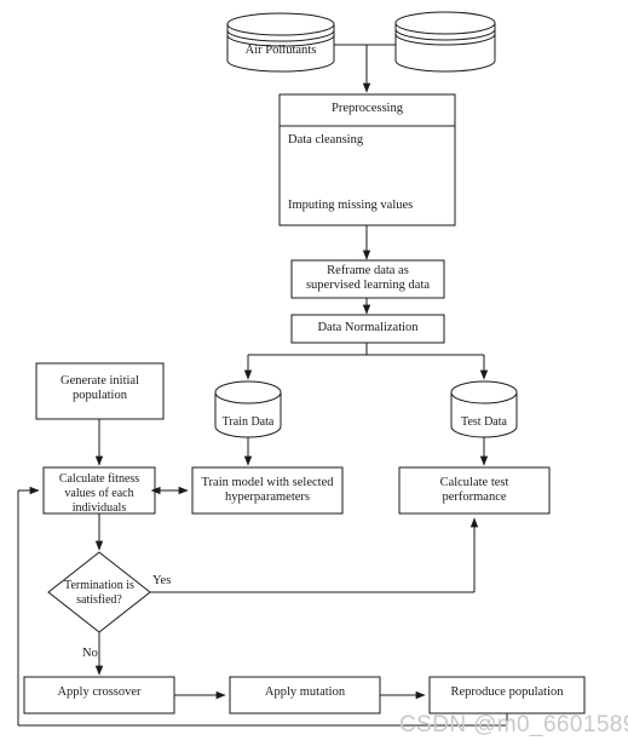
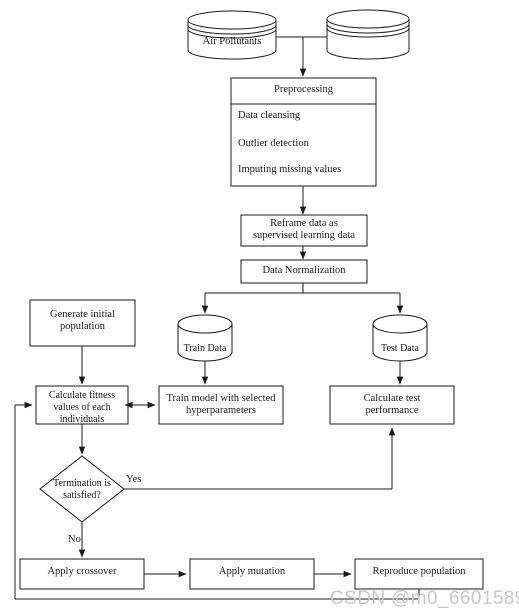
  Air Pollutants
  Preprocessing
  Data cleansing
+ Outlier detection
  Imputing missing values
  Reframe data as
  supervised learning data
  Data Normalization
  Train Data
  Test Data
  Generate initial
  population
  Calculate fitness
  values of each
  individuals
  Train model with selected
  hyperparameters
  Calculate test
  performance
  Termination is
  satisfied?
  Yes
  No
  Apply crossover
  Apply mutation
  Reproduce population
  CSDN @m0_660158
